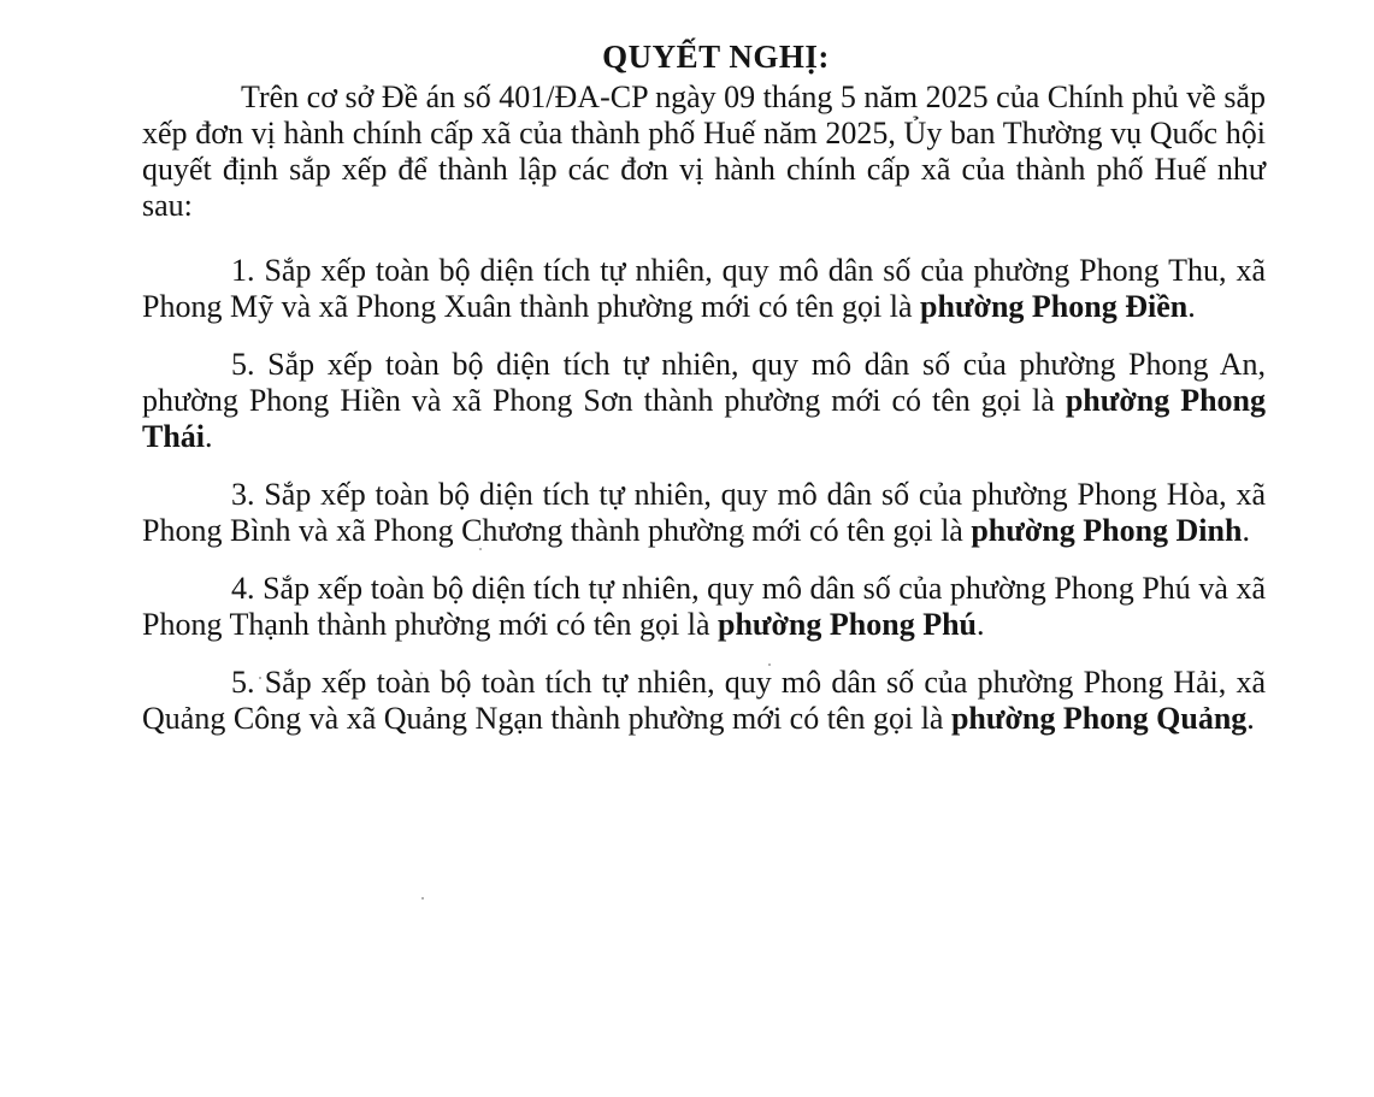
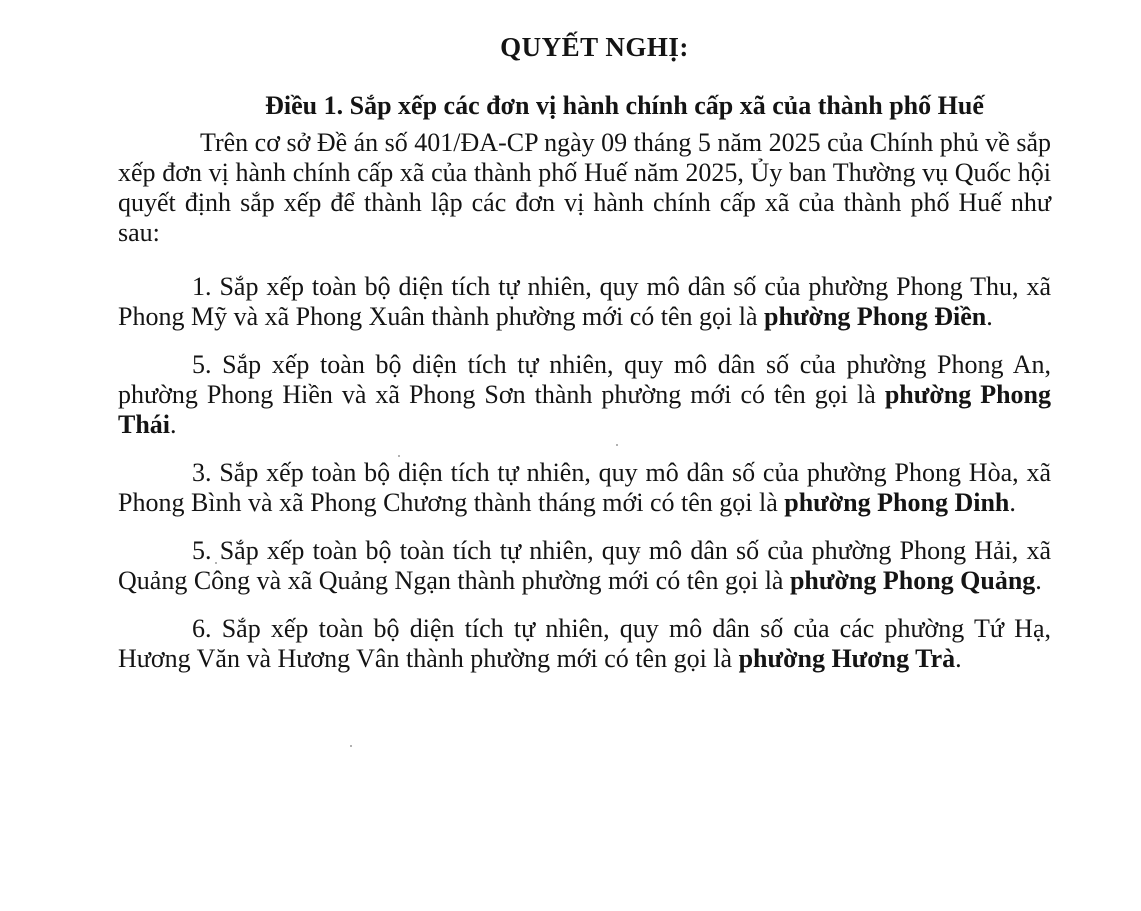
  QUYẾT NGHỊ:
+ Điều 1. Sắp xếp các đơn vị hành chính cấp xã của thành phố Huế
  Trên cơ sở Đề án số 401/ĐA-CP ngày 09 tháng 5 năm 2025 của Chính phủ về sắp xếp đơn vị hành chính cấp xã của thành phố Huế năm 2025, Ủy ban Thường vụ Quốc hội quyết định sắp xếp để thành lập các đơn vị hành chính cấp xã của thành phố Huế như sau:
  1. Sắp xếp toàn bộ diện tích tự nhiên, quy mô dân số của phường Phong Thu, xã Phong Mỹ và xã Phong Xuân thành phường mới có tên gọi là phường Phong Điền.
  5. Sắp xếp toàn bộ diện tích tự nhiên, quy mô dân số của phường Phong An, phường Phong Hiền và xã Phong Sơn thành phường mới có tên gọi là phường Phong Thái.
- 3. Sắp xếp toàn bộ diện tích tự nhiên, quy mô dân số của phường Phong Hòa, xã Phong Bình và xã Phong Chương thành phường mới có tên gọi là phường Phong Dinh.
+ 3. Sắp xếp toàn bộ diện tích tự nhiên, quy mô dân số của phường Phong Hòa, xã Phong Bình và xã Phong Chương thành tháng mới có tên gọi là phường Phong Dinh.
- 4. Sắp xếp toàn bộ diện tích tự nhiên, quy mô dân số của phường Phong Phú và xã Phong Thạnh thành phường mới có tên gọi là phường Phong Phú.
  5. Sắp xếp toàn bộ toàn tích tự nhiên, quy mô dân số của phường Phong Hải, xã Quảng Công và xã Quảng Ngạn thành phường mới có tên gọi là phường Phong Quảng.
+ 6. Sắp xếp toàn bộ diện tích tự nhiên, quy mô dân số của các phường Tứ Hạ, Hương Văn và Hương Vân thành phường mới có tên gọi là phường Hương Trà.
